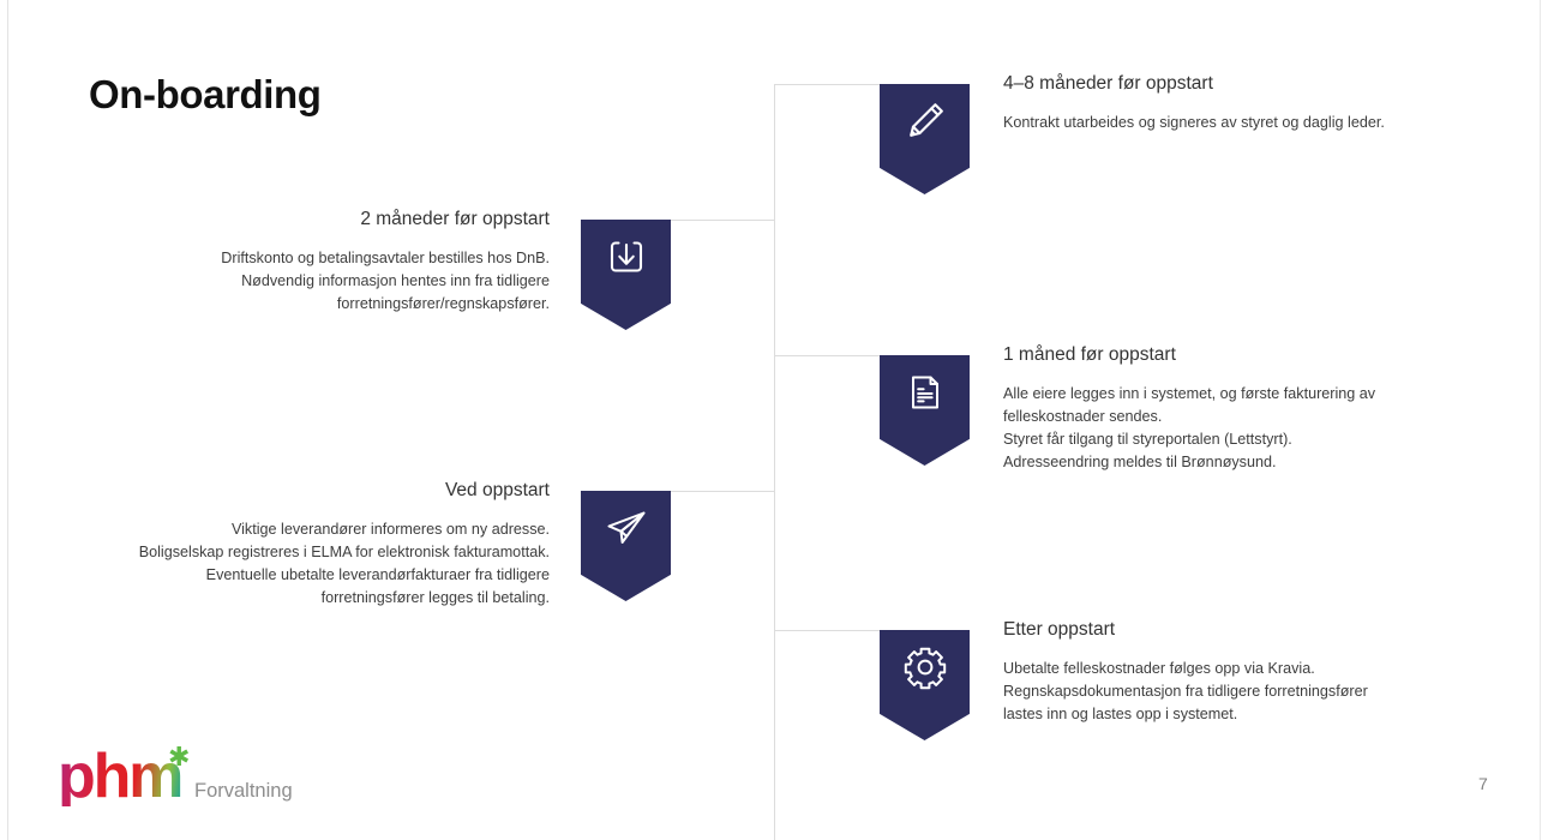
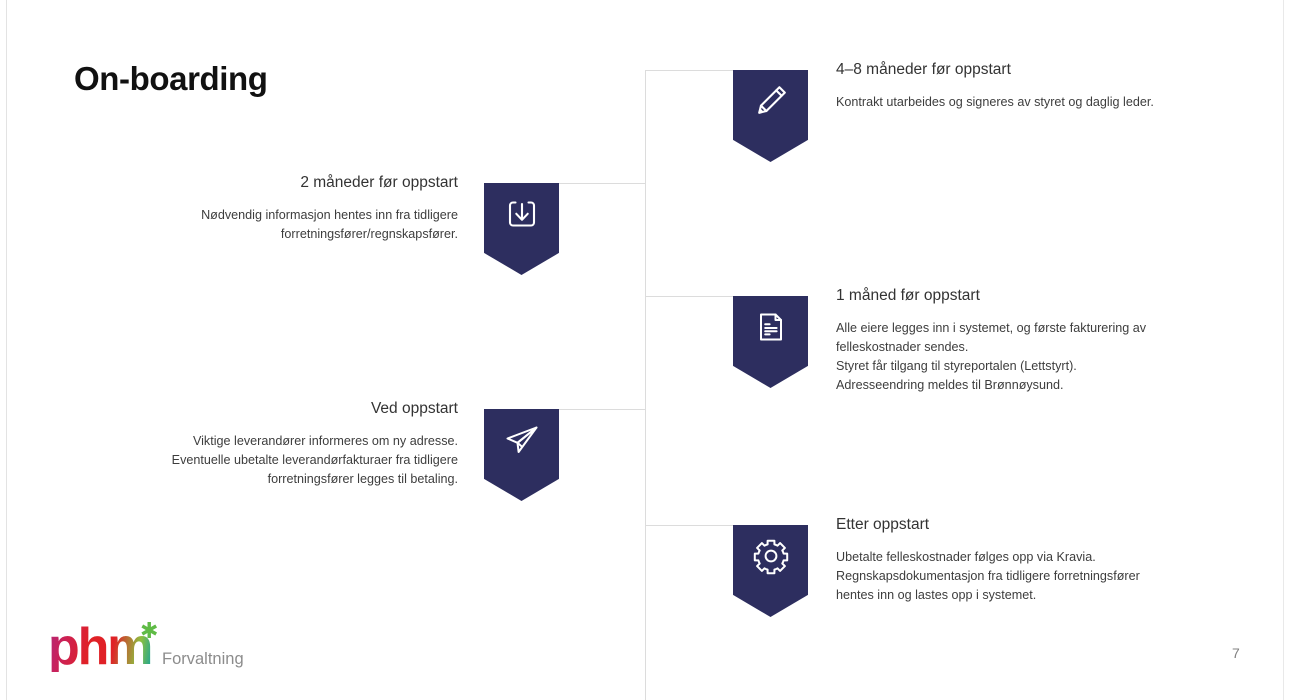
  On-boarding
  4–8 måneder før oppstart
  Kontrakt utarbeides og signeres av styret og daglig leder.
  2 måneder før oppstart
- Driftskonto og betalingsavtaler bestilles hos DnB.
  Nødvendig informasjon hentes inn fra tidligere
  forretningsfører/regnskapsfører.
  1 måned før oppstart
  Alle eiere legges inn i systemet, og første fakturering av
  felleskostnader sendes.
  Styret får tilgang til styreportalen (Lettstyrt).
  Adresseendring meldes til Brønnøysund.
  Ved oppstart
  Viktige leverandører informeres om ny adresse.
- Boligselskap registreres i ELMA for elektronisk fakturamottak.
  Eventuelle ubetalte leverandørfakturaer fra tidligere
  forretningsfører legges til betaling.
  Etter oppstart
  Ubetalte felleskostnader følges opp via Kravia.
  Regnskapsdokumentasjon fra tidligere forretningsfører
- lastes inn og lastes opp i systemet.
+ hentes inn og lastes opp i systemet.
  phm
  ✱
  Forvaltning
  7
